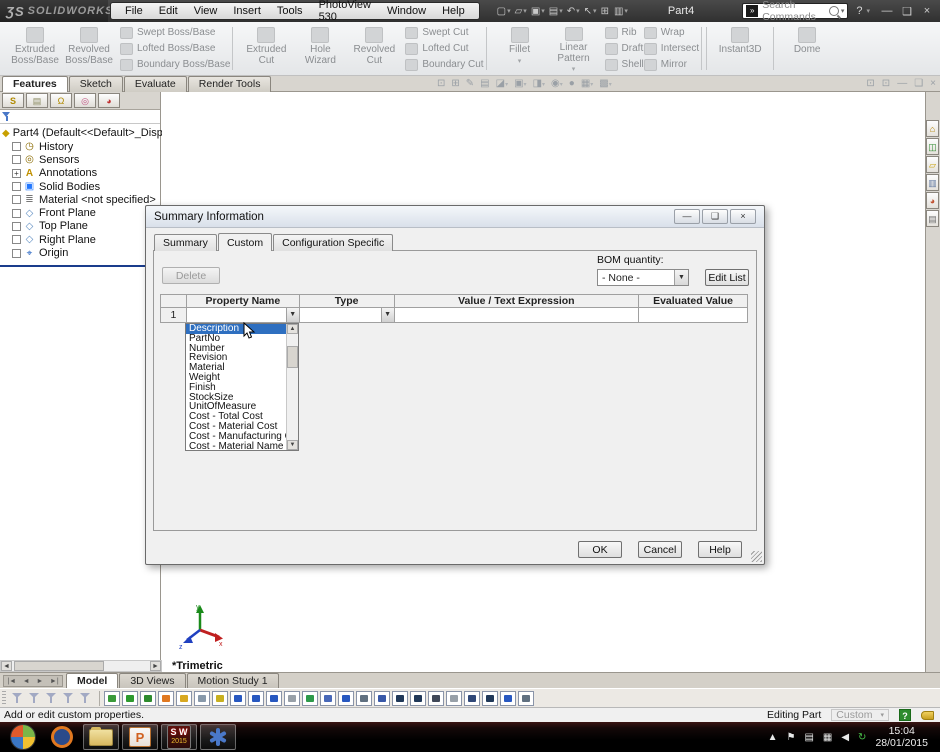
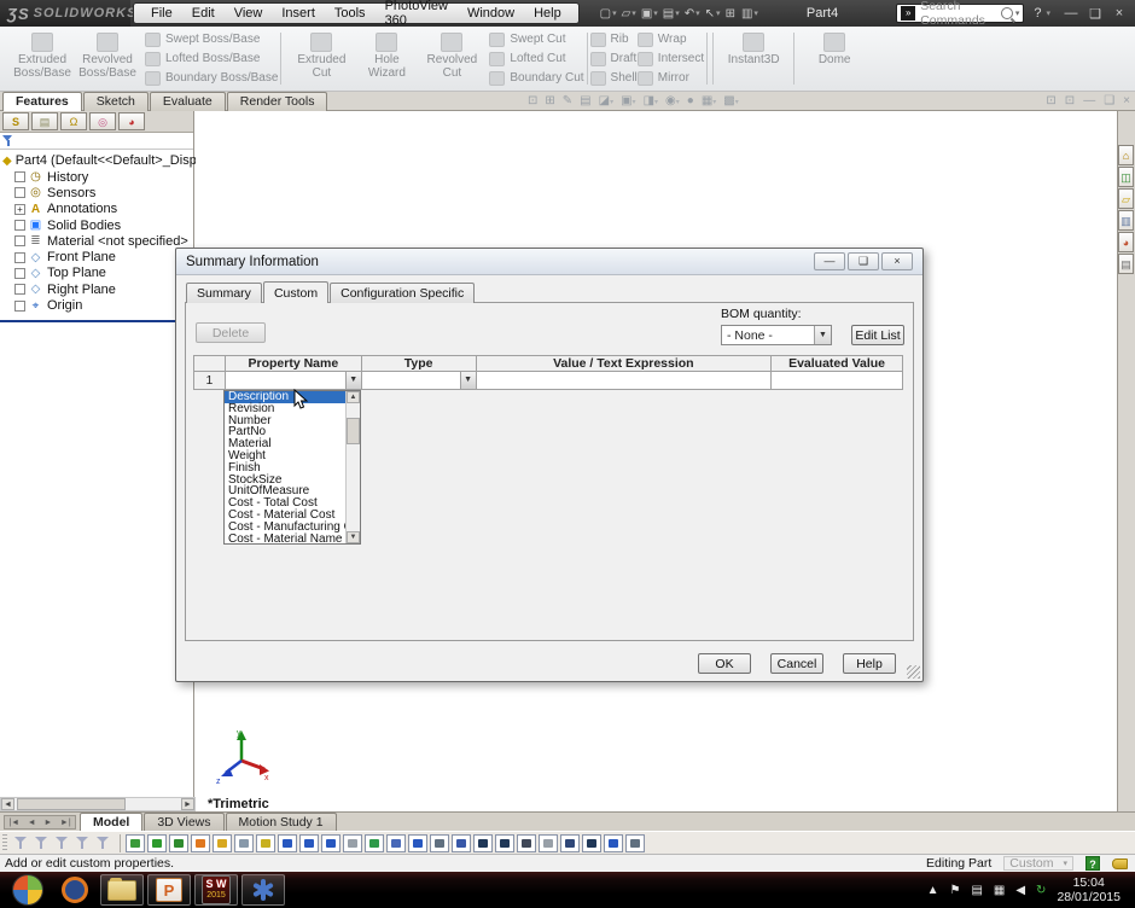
  ƷS
  SOLIDWORK
  File
  Edit
  View
  Insert
  Tools
- PhotoView 530
+ PhotoView 360
  Window
  Help
  ▢
  ▱
  ▣
  ▤
  ↶
  ↖
  ⊞
  ▥
  Part4
  »
  Search Commands
  ?
  —
  ❑
  ×
  Extruded Boss/Base
  Revolved Boss/Base
  Swept Boss/Base
  Lofted Boss/Base
  Boundary Boss/Base
  Extruded Cut
  Hole Wizard
  Revolved Cut
  Swept Cut
  Lofted Cut
  Boundary Cut
- Fillet
- Linear Pattern
  Rib
  Draft
  Shell
  Wrap
  Intersect
  Mirror
  Instant3D
  Dome
  Features
  Sketch
  Evaluate
  Render Tools
  ⊡
  ⊞
  ✎
  ▤
  ●
  ⊡
  ⊡
  —
  ❑
  ×
  S
  ▤
  Ω
  ◎
  ◕
  Part4 (Default<<Default>_Disp
  History
  Sensors
  +
  Annotations
  Solid Bodies
  Material <not specified>
  Front Plane
  Top Plane
  Right Plane
  Origin
  *Trimetric
  ⌂
  ◫
  ▱
  ▥
  ◕
  ▤
  Model
  3D Views
  Motion Study 1
  Add or edit custom properties.
  Editing Part
  Custom
  ?
  P
  S W
  ▲
  ⚑
  ▤
  ▦
  ◀
  ↻
  15:04
  28/01/2015
  Summary Information
  —
  ❑
  ×
  Summary
  Custom
  Configuration Specific
  Delete
  BOM quantity:
  - None -
  Edit List
  	Property Name	Type	Value / Text Expression	Evaluated Value
  Description
- PartNo
+ Revision
  Number
- Revision
+ PartNo
  Material
  Weight
  Finish
  StockSize
  UnitOfMeasure
  Cost - Total Cost
  Cost - Material Cost
  Cost - Manufacturing
  Cost - Material Name
  OK
  Cancel
  Help
